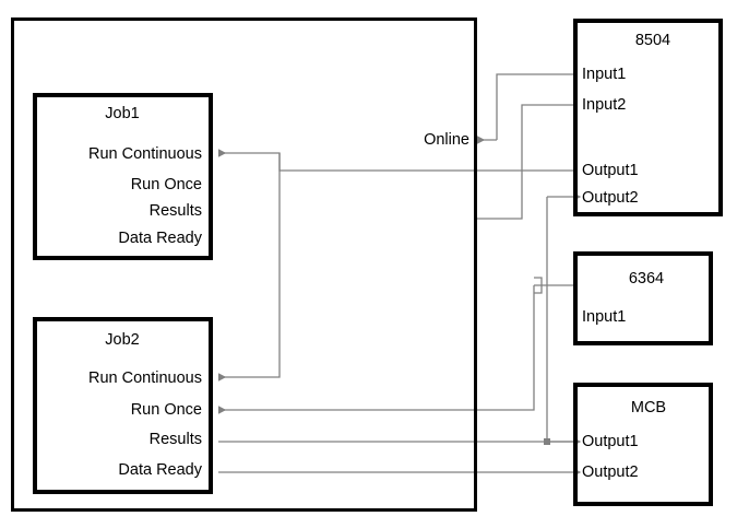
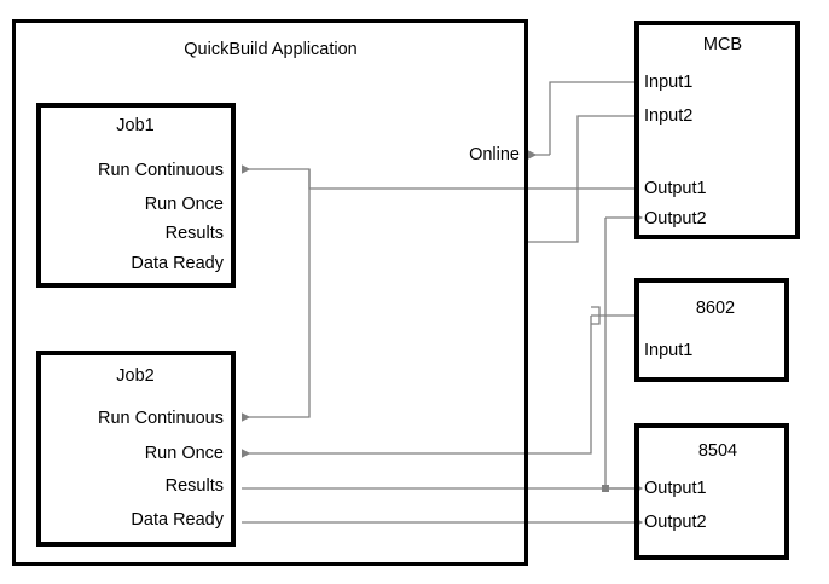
+ QuickBuild Application
  Job1
  Run Continuous
  Run Once
  Results
  Data Ready
  Job2
  Run Continuous
  Run Once
  Results
  Data Ready
  Online
- 8504
+ MCB
  Input1
  Input2
  Output1
  Output2
- 6364
+ 8602
  Input1
- MCB
+ 8504
  Output1
  Output2
